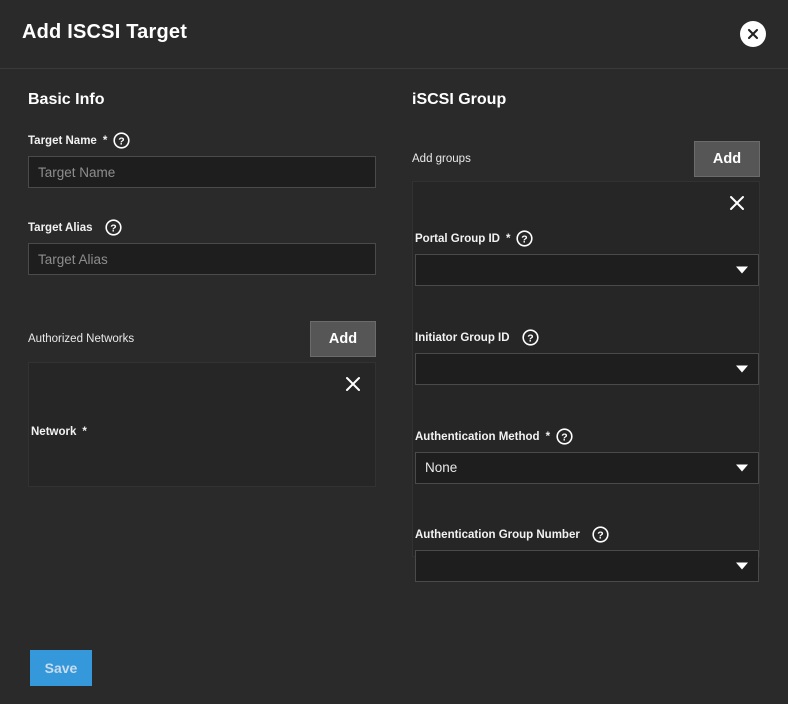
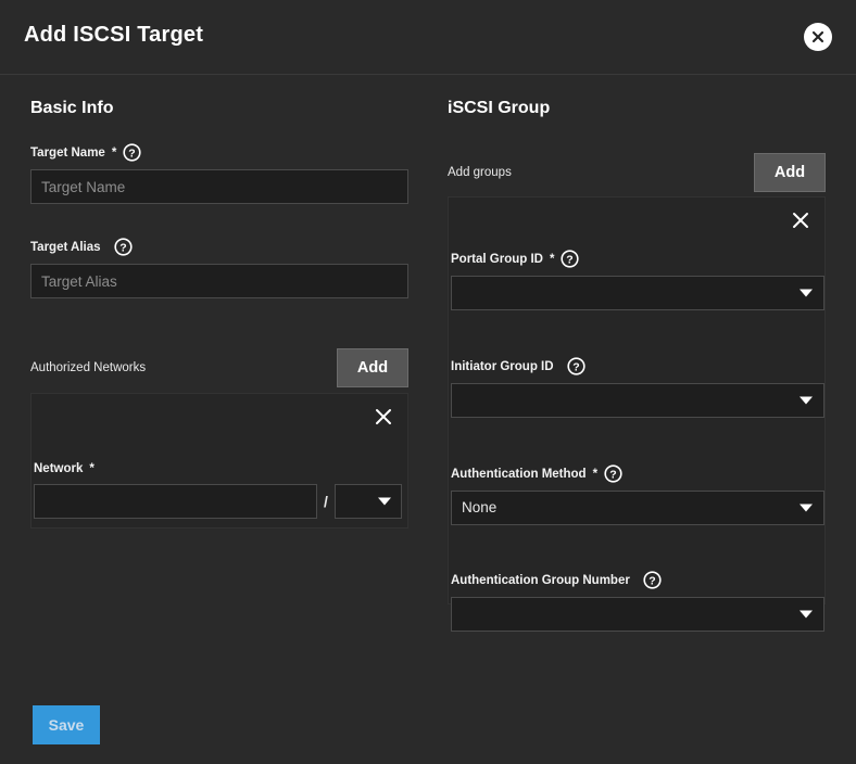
  Add ISCSI Target
  Basic Info
  Target Name
  *
  ?
  Target Name
  Target Alias
  ?
  Target Alias
  Authorized Networks
  Add
  Network
  *
+ /
  iSCSI Group
  Add groups
  Add
  Portal Group ID
  *
  ?
  Initiator Group ID
  ?
  Authentication Method
  *
  ?
  None
  Authentication Group Number
  ?
  Save
